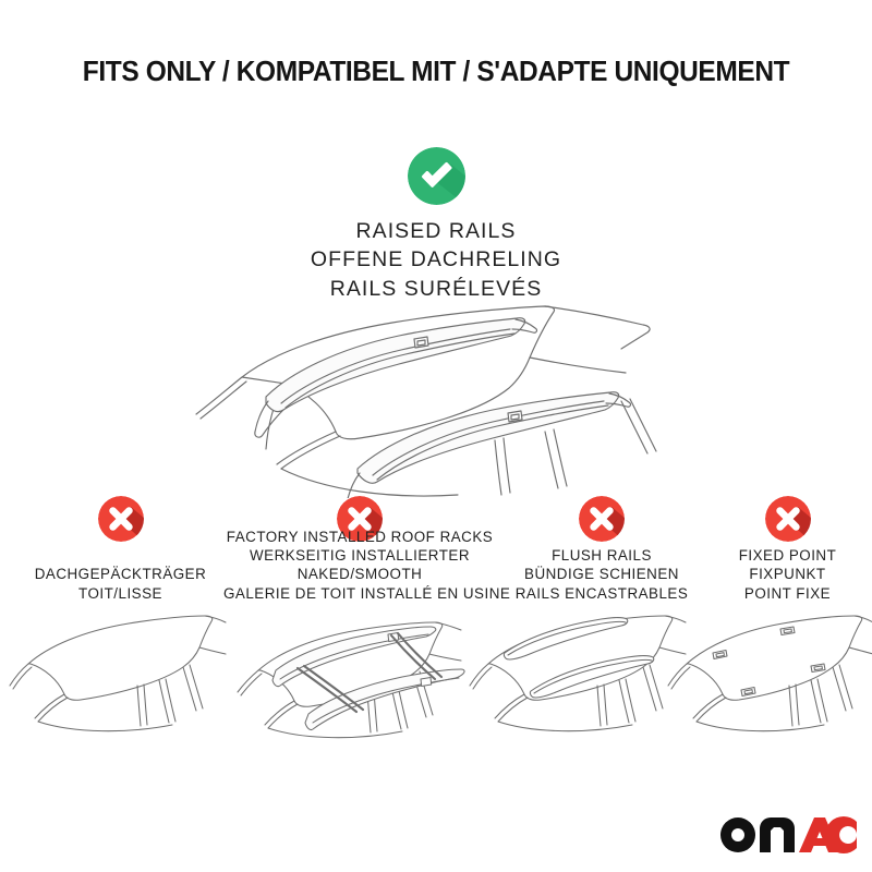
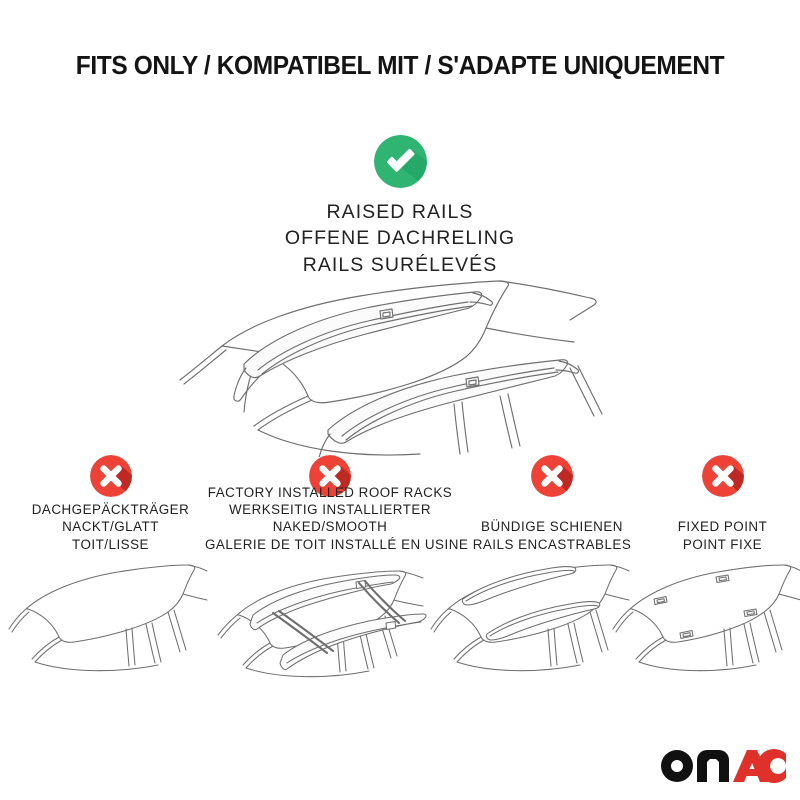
  FITS ONLY / KOMPATIBEL MIT / S'ADAPTE UNIQUEMENT
  RAISED RAILS
  OFFENE DACHRELING
  RAILS SURÉLEVÉS
  DACHGEPÄCKTRÄGER
+ NACKT/GLATT
  TOIT/LISSE
  FACTORY INSTALLED ROOF RACKS
  WERKSEITIG INSTALLIERTER
  NAKED/SMOOTH
  GALERIE DE TOIT INSTALLÉ EN USIN
- FLUSH RAILS
  BÜNDIGE SCHIENEN
  RAILS ENCASTRABLES
  FIXED POINT
- FIXPUNKT
  POINT FIXE
